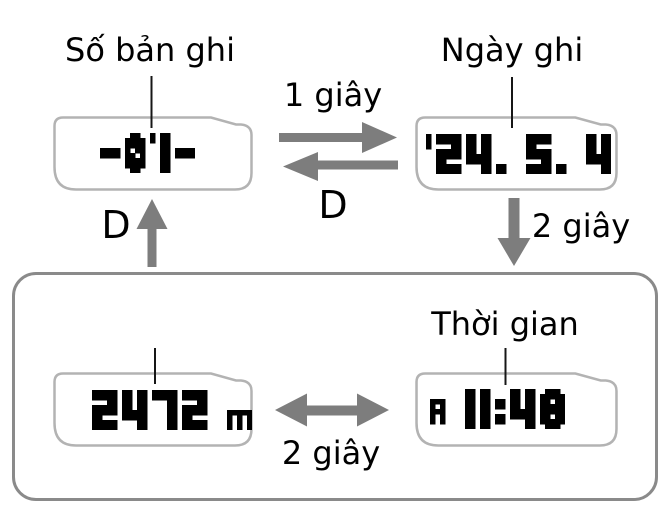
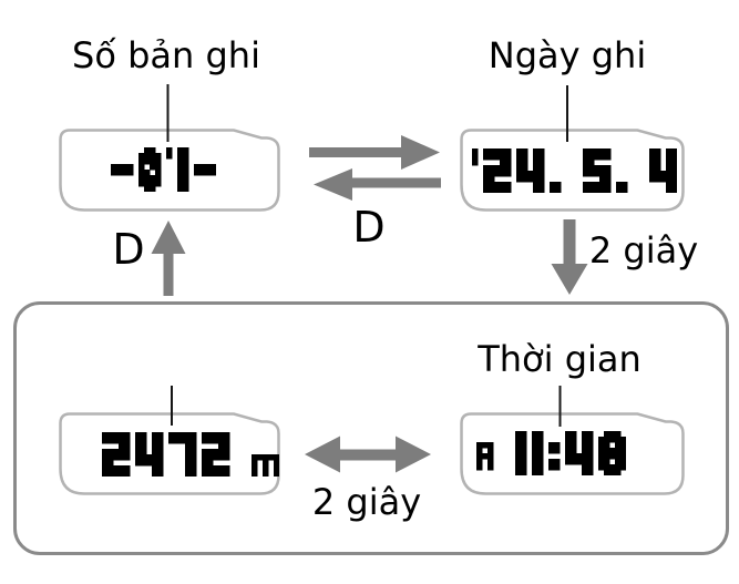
  Số bản ghi
  Ngày ghi
- 1 giây
  D
  D
  2 giây
  Thời gian
  2 giây
